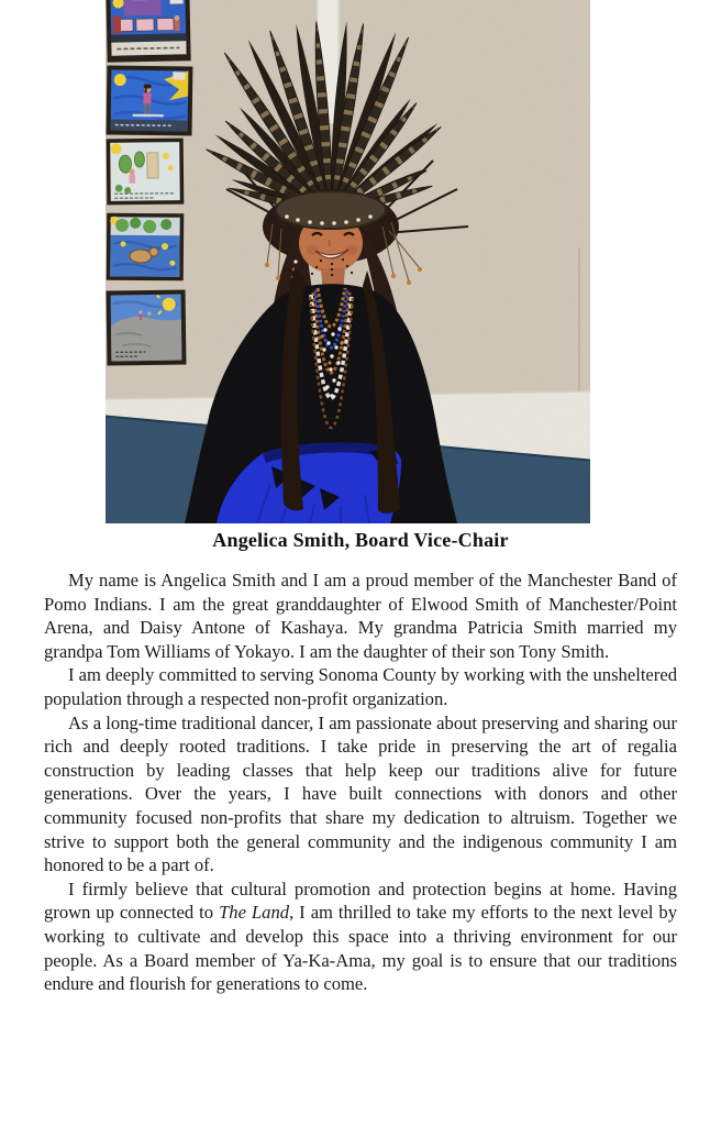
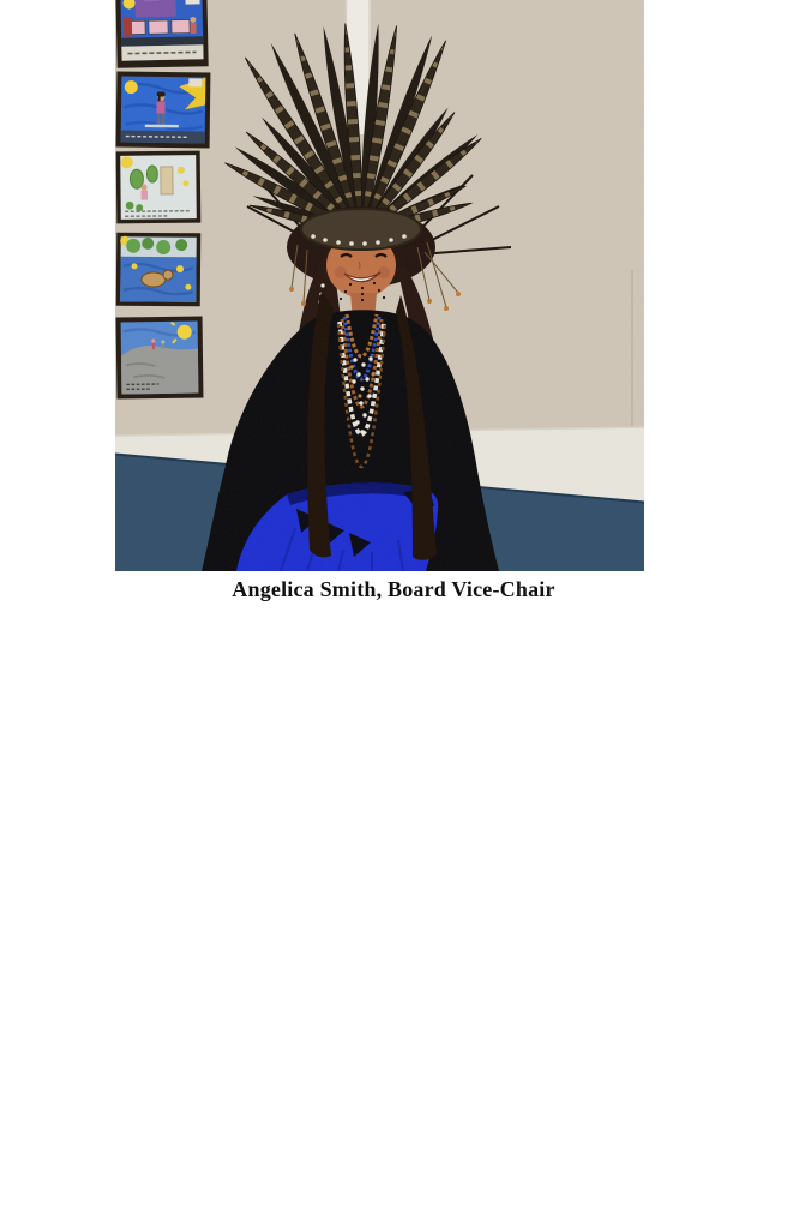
  Angelica Smith, Board Vice-Chair
- My name is Angelica Smith and I am a proud member of the Manchester Band of Pomo Indians. I am the great granddaughter of Elwood Smith of Manchester/Point Arena, and Daisy Antone of Kashaya. My grandma Patricia Smith married my grandpa Tom Williams of Yokayo. I am the daughter of their son Tony Smith.
- I am deeply committed to serving Sonoma County by working with the unsheltered population through a respected non-profit organization.
- As a long-time traditional dancer, I am passionate about preserving and sharing our rich and deeply rooted traditions. I take pride in preserving the art of regalia construction by leading classes that help keep our traditions alive for future generations. Over the years, I have built connections with donors and other community focused non-profits that share my dedication to altruism. Together we strive to support both the general community and the indigenous community I am honored to be a part of.
- I firmly believe that cultural promotion and protection begins at home. Having grown up connected to The Land, I am thrilled to take my efforts to the next level by working to cultivate and develop this space into a thriving environment for our people. As a Board member of Ya-Ka-Ama, my goal is to ensure that our traditions endure and flourish for generations to come.
